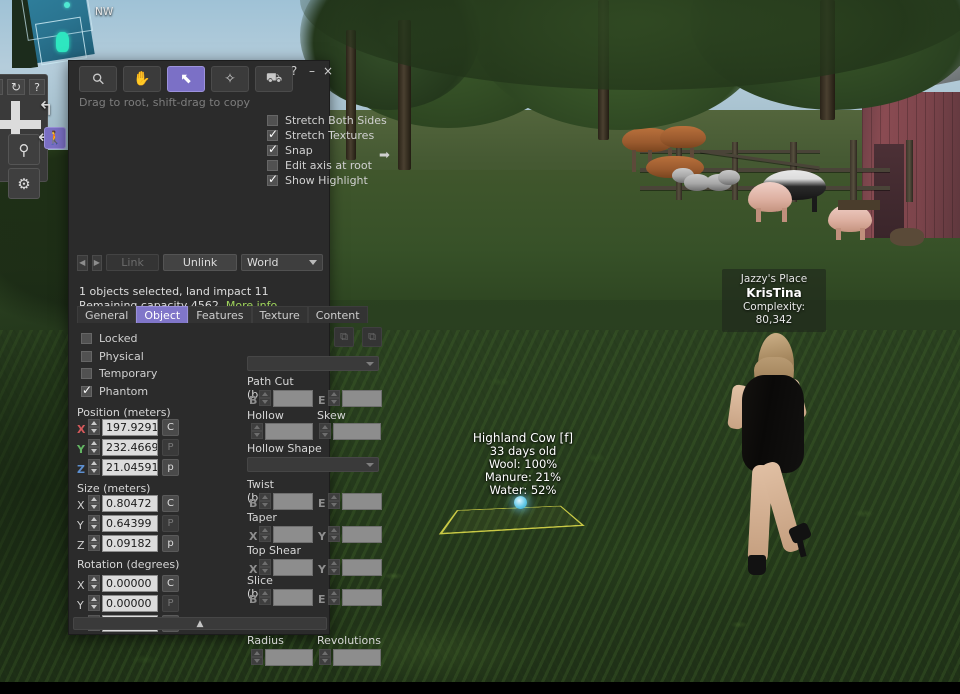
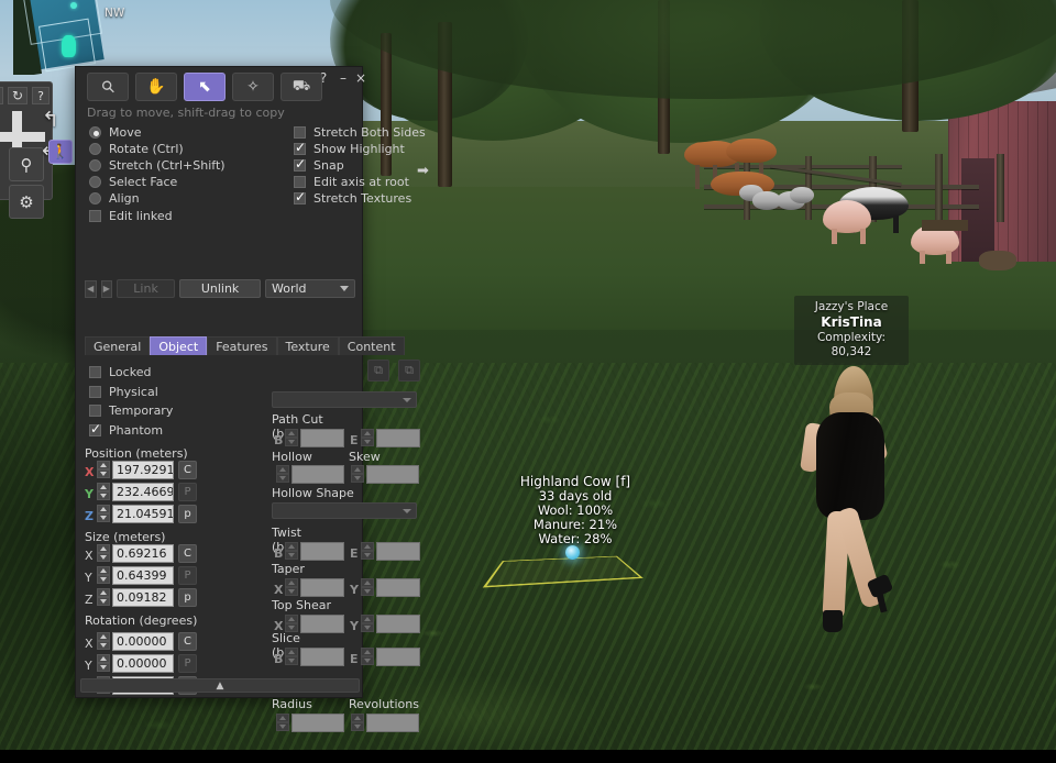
  Highland Cow [f]
  33 days old
  Wool: 100%
  Manure: 21%
- Water: 52%
+ Water: 28%
  Jazzy's Place
  KrisTina
  Complexity: 80,342
  NW
  ↻
  ?
  ⚲
  ⚙
  ↰
  🚶
  ?
  –
  ×
  ✋
  ⬉
  ✧
  ⛟
- Drag to root, shift-drag to copy
+ Drag to move, shift-drag to copy
+ Move
+ Rotate (Ctrl)
+ Stretch (Ctrl+Shift)
+ Select Face
+ Align
+ Edit linked
  Stretch Both Sides
- Stretch Textures
+ Show Highlight
  Snap
  Edit axis at root
- Show Highlight
+ Stretch Textures
  ➡
  ◀
  ▶
  Link
  Unlink
  World
- 1 objects selected, land impact 11
  General
  Object
  Features
  Texture
  Content
  Locked
  Physical
  Temporary
  Phantom
  ⧉
  ⧉
  Position (meters)
  X
  197.9291
  C
  Y
  232.4669
  P
  Z
  21.04591
  p
  Size (meters)
  X
- 0.80472
+ 0.69216
  C
  Y
  0.64399
  P
  Z
  0.09182
  p
  Rotation (degrees)
  X
  0.00000
  C
  Y
  0.00000
  P
  B
  E
  Hollow
  Skew
  Hollow Shape
  B
  E
  Taper
  X
  Y
  Top Shear
  X
  Y
  B
  E
  Radius
  Revolutions
  ▲
